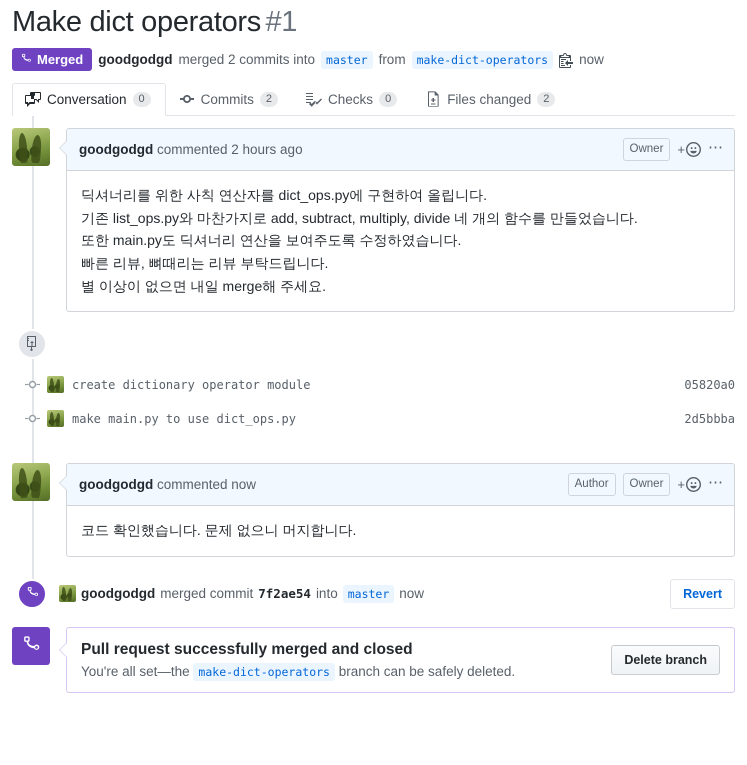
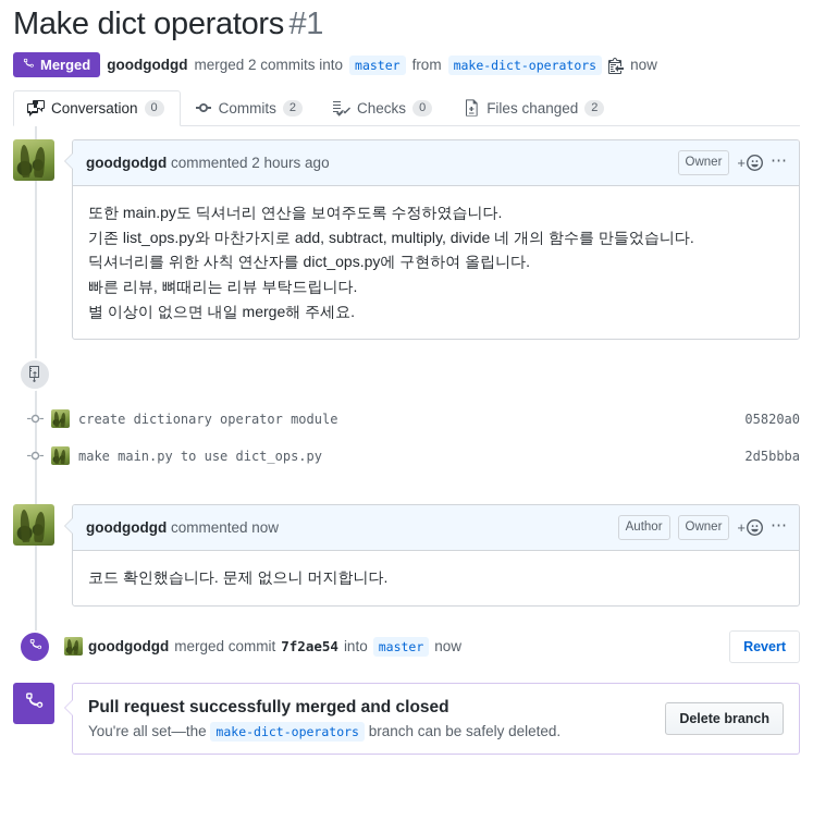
  Make dict operators #1
  Merged
  goodgodgd
  merged 2 commits into
  master
  from
  make-dict-operators
  now
  Conversation
  0
  Commits
  2
  Checks
  0
  Files changed
  2
  goodgodgd
  commented 2 hours ago
  Owner
  +
  ⋯
- 딕셔너리를 위한 사칙 연산자를 dict_ops.py에 구현하여 올립니다.
+ 또한 main.py도 딕셔너리 연산을 보여주도록 수정하였습니다.
  기존 list_ops.py와 마찬가지로 add, subtract, multiply, divide 네 개의 함수를 만들었습니다.
- 또한 main.py도 딕셔너리 연산을 보여주도록 수정하였습니다.
+ 딕셔너리를 위한 사칙 연산자를 dict_ops.py에 구현하여 올립니다.
  빠른 리뷰, 뼈때리는 리뷰 부탁드립니다.
  별 이상이 없으면 내일 merge해 주세요.
  create dictionary operator module
  05820a0
  make main.py to use dict_ops.py
  2d5bbba
  goodgodgd
  commented now
  Author
  Owner
  +
  ⋯
  코드 확인했습니다. 문제 없으니 머지합니다.
  goodgodgd
  merged commit
  7f2ae54
  into
  master
  now
  Revert
  Pull request successfully merged and closed
  You're all set—the make-dict-operators branch can be safely deleted.
  Delete branch
